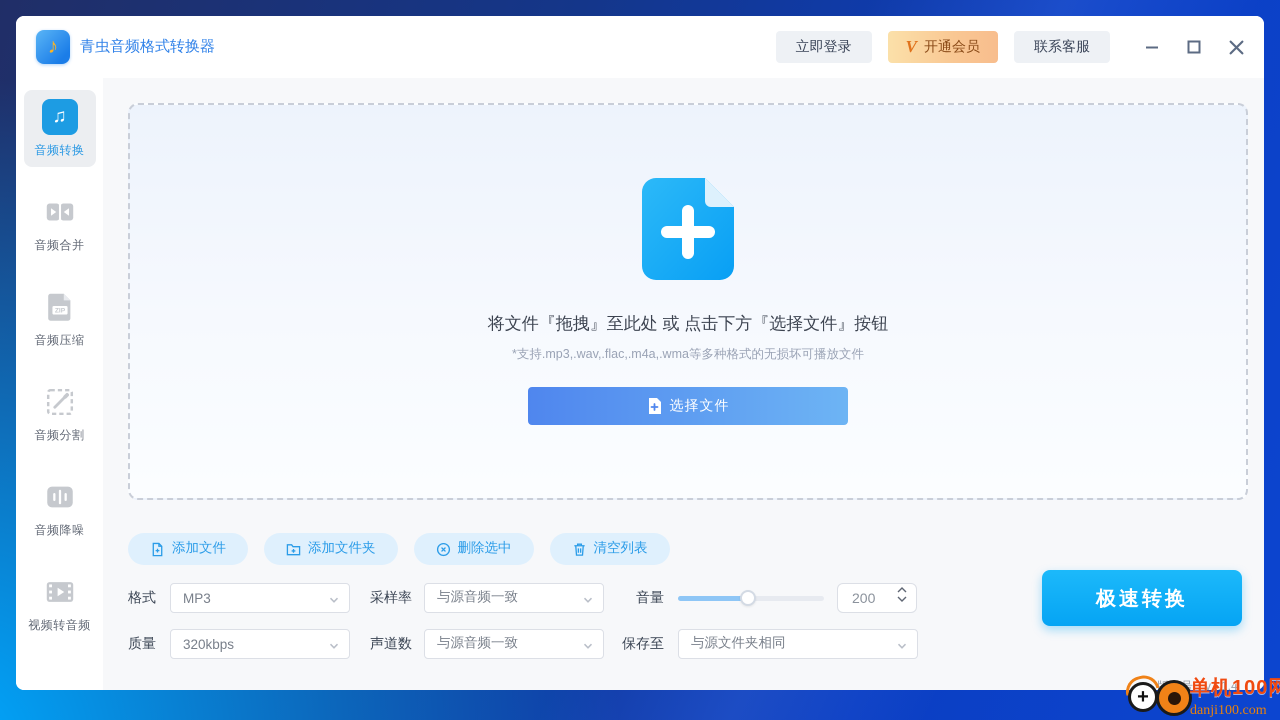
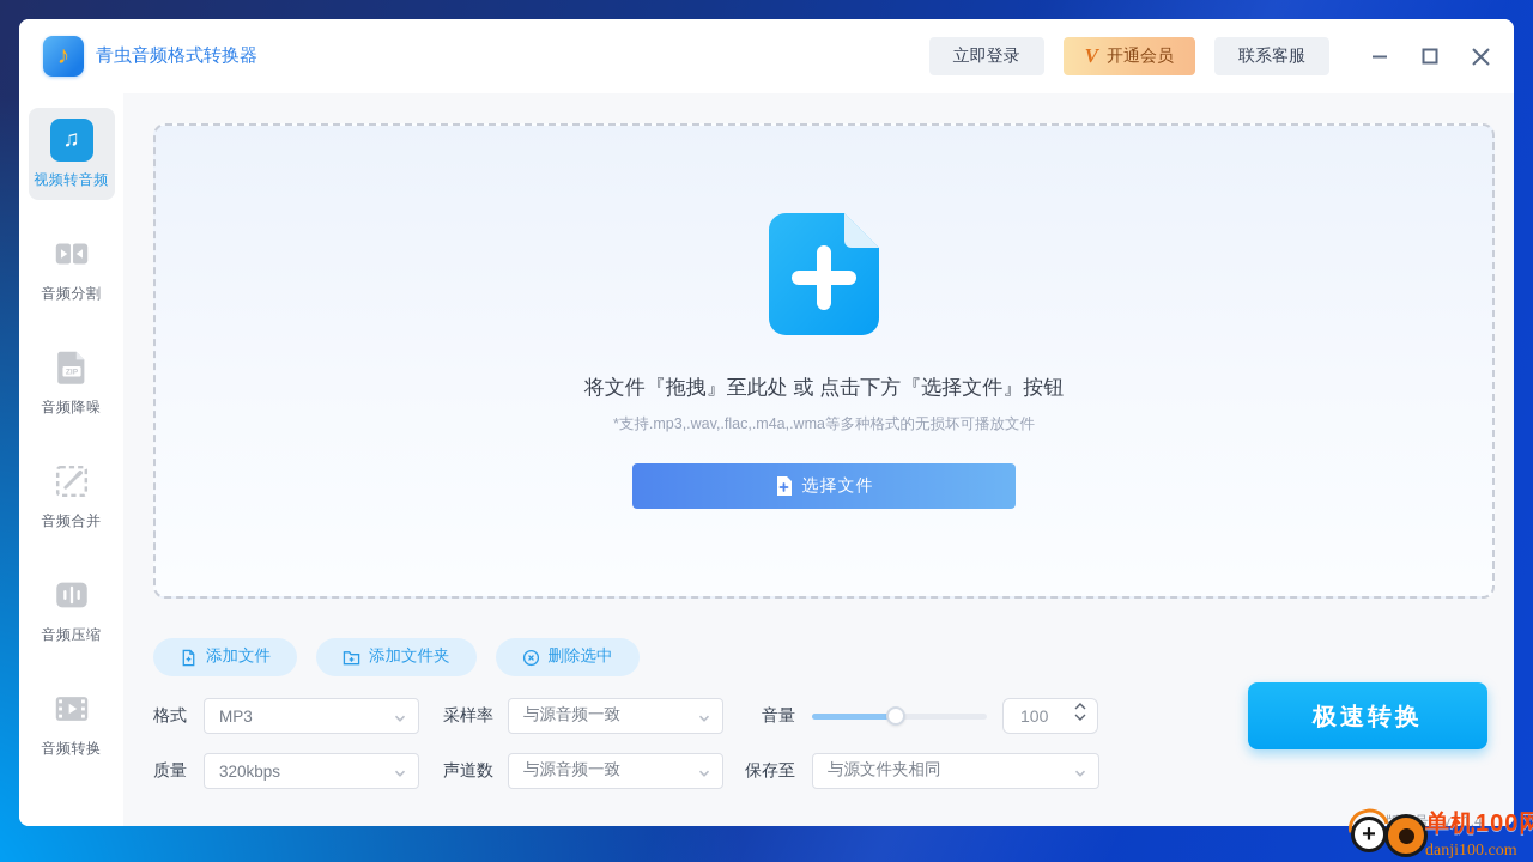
  ♪
  青虫音频格式转换器
  立即登录
  V
  开通会员
  联系客服
  ♫
- 音频转换
+ 视频转音频
- 音频合并
+ 音频分割
- 音频压缩
+ 音频降噪
- 音频分割
+ 音频合并
- 音频降噪
+ 音频压缩
- 视频转音频
+ 音频转换
  将文件『拖拽』至此处 或 点击下方『选择文件』按钮
  *支持.mp3,.wav,.flac,.m4a,.wma等多种格式的无损坏可播放文件
  选择文件
  添加文件
  添加文件夹
  删除选中
- 清空列表
  格式
  MP3
  采样率
  与源音频一致
  音量
- 200
+ 100
  质量
  320kbps
  声道数
  与源音频一致
  保存至
  与源文件夹相同
  极速转换
  ：v1.1.4
  +
  单机100网
  danji100.com
